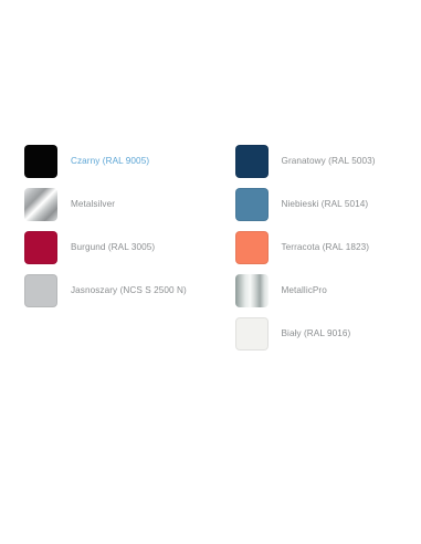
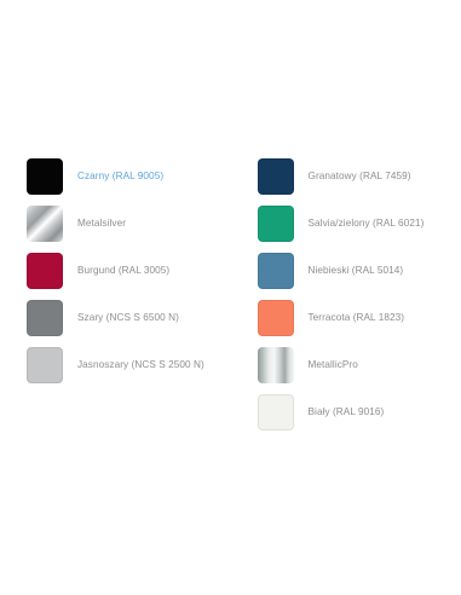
  Czarny (RAL 9005)
  Metalsilver
  Burgund (RAL 3005)
+ Szary (NCS S 6500 N)
  Jasnoszary (NCS S 2500 N)
- Granatowy (RAL 5003)
+ Granatowy (RAL 7459)
+ Salvia/zielony (RAL 6021)
  Niebieski (RAL 5014)
  Terracota (RAL 1823)
  MetallicPro
  Biały (RAL 9016)
